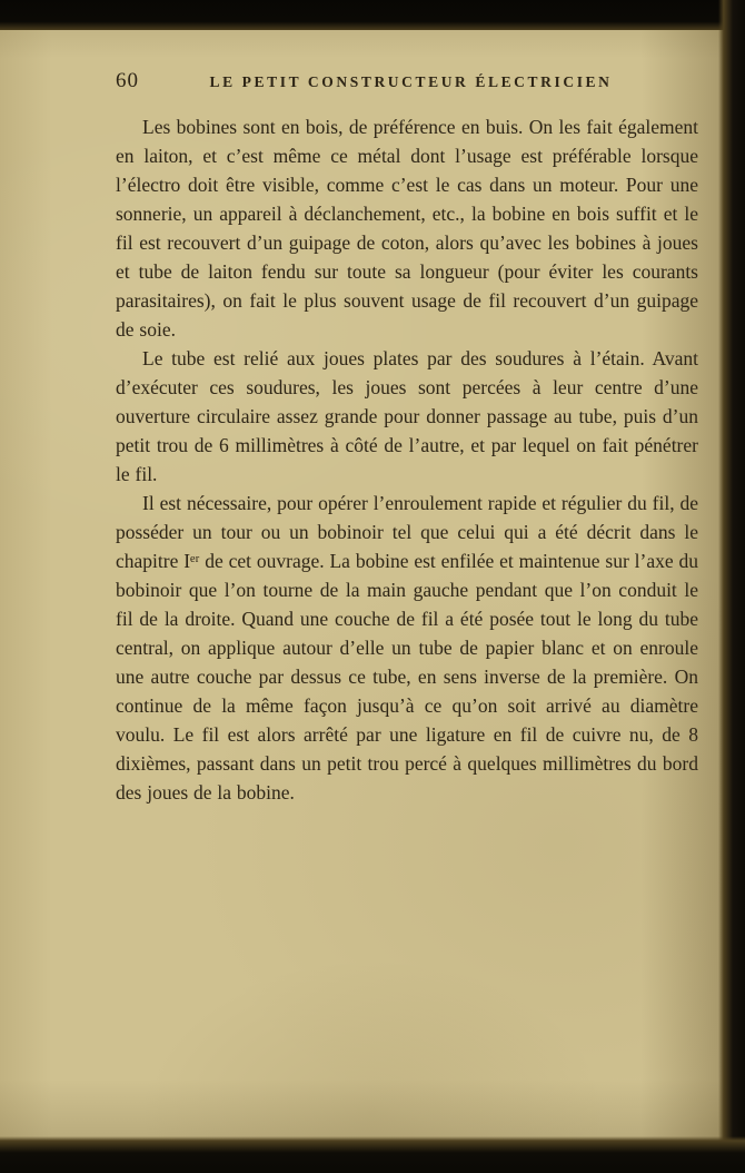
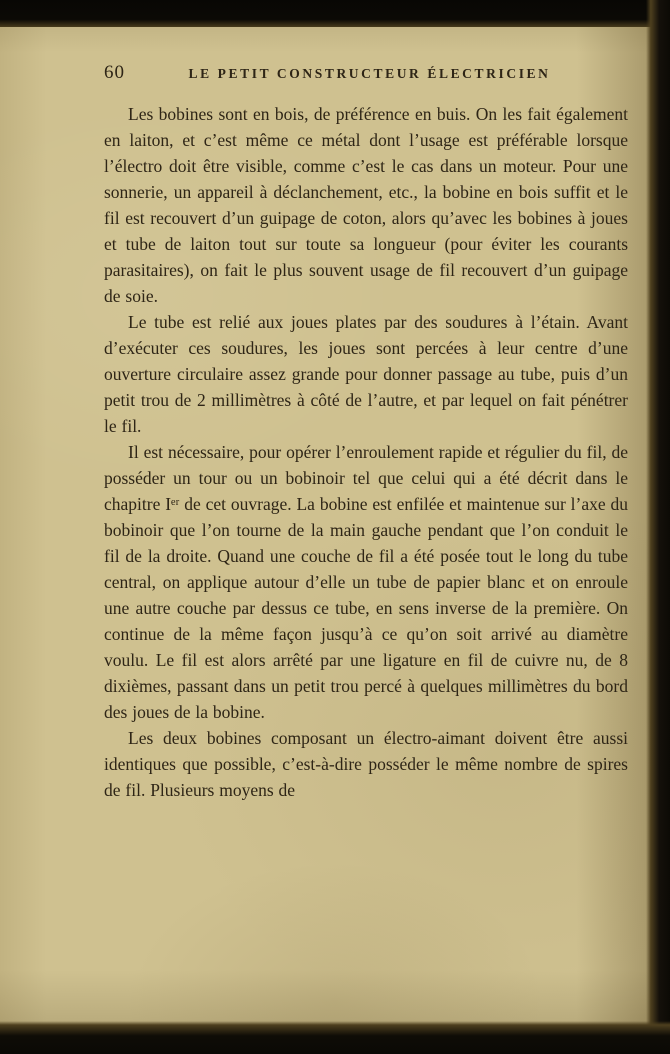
  60
  LE PETIT CONSTRUCTEUR ÉLECTRICIEN
- Les bobines sont en bois, de préférence en buis. On les fait également en laiton, et c’est même ce métal dont l’usage est préférable lorsque l’électro doit être visible, comme c’est le cas dans un moteur. Pour une sonnerie, un appareil à déclanchement, etc., la bobine en bois suffit et le fil est recouvert d’un guipage de coton, alors qu’avec les bobines à joues et tube de laiton fendu sur toute sa longueur (pour éviter les courants parasitaires), on fait le plus souvent usage de fil recouvert d’un guipage de soie.
+ Les bobines sont en bois, de préférence en buis. On les fait également en laiton, et c’est même ce métal dont l’usage est préférable lorsque l’électro doit être visible, comme c’est le cas dans un moteur. Pour une sonnerie, un appareil à déclanchement, etc., la bobine en bois suffit et le fil est recouvert d’un guipage de coton, alors qu’avec les bobines à joues et tube de laiton tout sur toute sa longueur (pour éviter les courants parasitaires), on fait le plus souvent usage de fil recouvert d’un guipage de soie.
- Le tube est relié aux joues plates par des soudures à l’étain. Avant d’exécuter ces soudures, les joues sont percées à leur centre d’une ouverture circulaire assez grande pour donner passage au tube, puis d’un petit trou de 6 millimètres à côté de l’autre, et par lequel on fait pénétrer le fil.
+ Le tube est relié aux joues plates par des soudures à l’étain. Avant d’exécuter ces soudures, les joues sont percées à leur centre d’une ouverture circulaire assez grande pour donner passage au tube, puis d’un petit trou de 2 millimètres à côté de l’autre, et par lequel on fait pénétrer le fil.
  Il est nécessaire, pour opérer l’enroulement rapide et régulier du fil, de posséder un tour ou un bobinoir tel que celui qui a été décrit dans le chapitre Iᵉʳ de cet ouvrage. La bobine est enfilée et maintenue sur l’axe du bobinoir que l’on tourne de la main gauche pendant que l’on conduit le fil de la droite. Quand une couche de fil a été posée tout le long du tube central, on applique autour d’elle un tube de papier blanc et on enroule une autre couche par dessus ce tube, en sens inverse de la première. On continue de la même façon jusqu’à ce qu’on soit arrivé au diamètre voulu. Le fil est alors arrêté par une ligature en fil de cuivre nu, de 8 dixièmes, passant dans un petit trou percé à quelques millimètres du bord des joues de la bobine.
+ Les deux bobines composant un électro-aimant doivent être aussi identiques que possible, c’est-à-dire posséder le même nombre de spires de fil. Plusieurs moyens de
